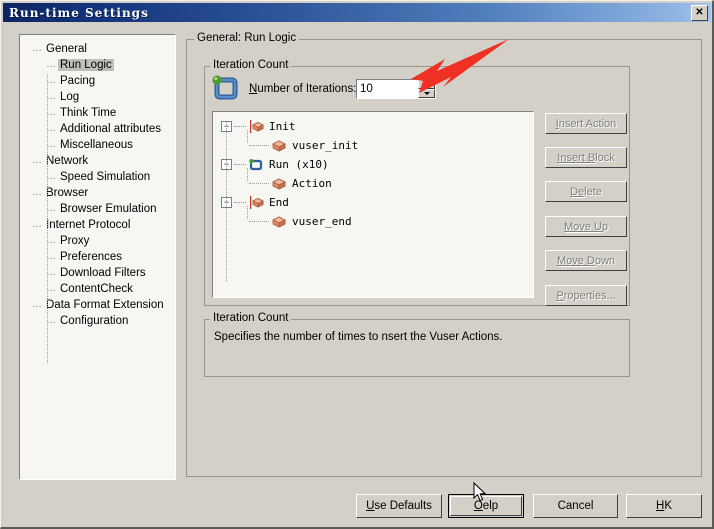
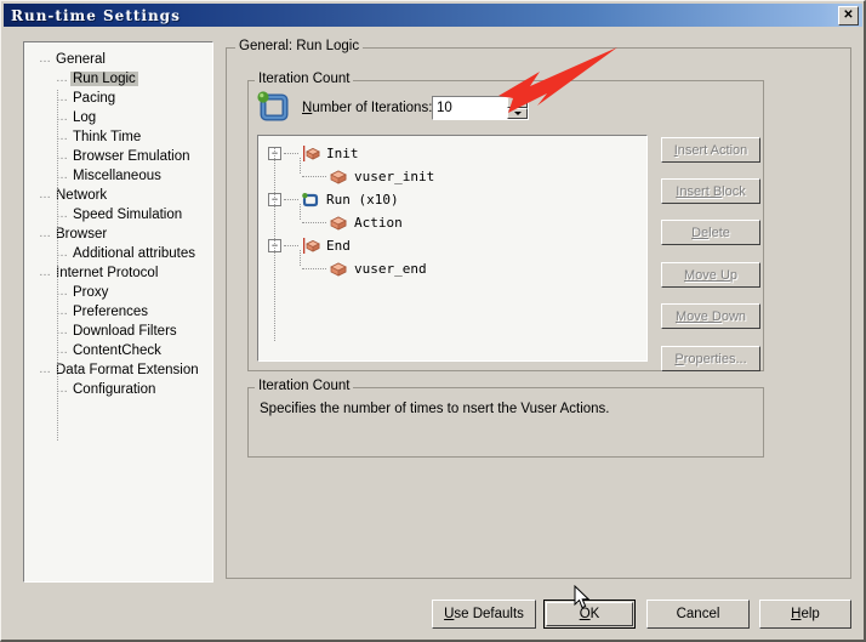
  Run-time Settings
  ✕
  …
  General
  …
  Run Logic
  …
  Pacing
  …
  Log
  …
  Think Time
  …
- Additional attributes
+ Browser Emulation
  …
  Miscellaneous
  …
  Network
  …
  Speed Simulation
  …
  Browser
  …
- Browser Emulation
+ Additional attributes
  …
  nternet Protocol
  …
  Proxy
  …
  Preferences
  …
  Download Filters
  …
  ContentCheck
  …
  Data Format Extension
  …
  Configuration
  General: Run Logic
  Iteration Count
  Number of Iterations:
  10
  Init
  vuser_init
  Run (x10)
  Action
  End
  vuser_end
  I
  nsert Action
  Insert B
  lock
  De
  lete
  Move U
  p
  Move D
  own
  P
  roperties...
  Iteration Count
  Specifies the number of times to nsert the Vuser Actions.
  U
  se Defaults
  O
- elp
+ K
  Cancel
  H
- K
+ elp
